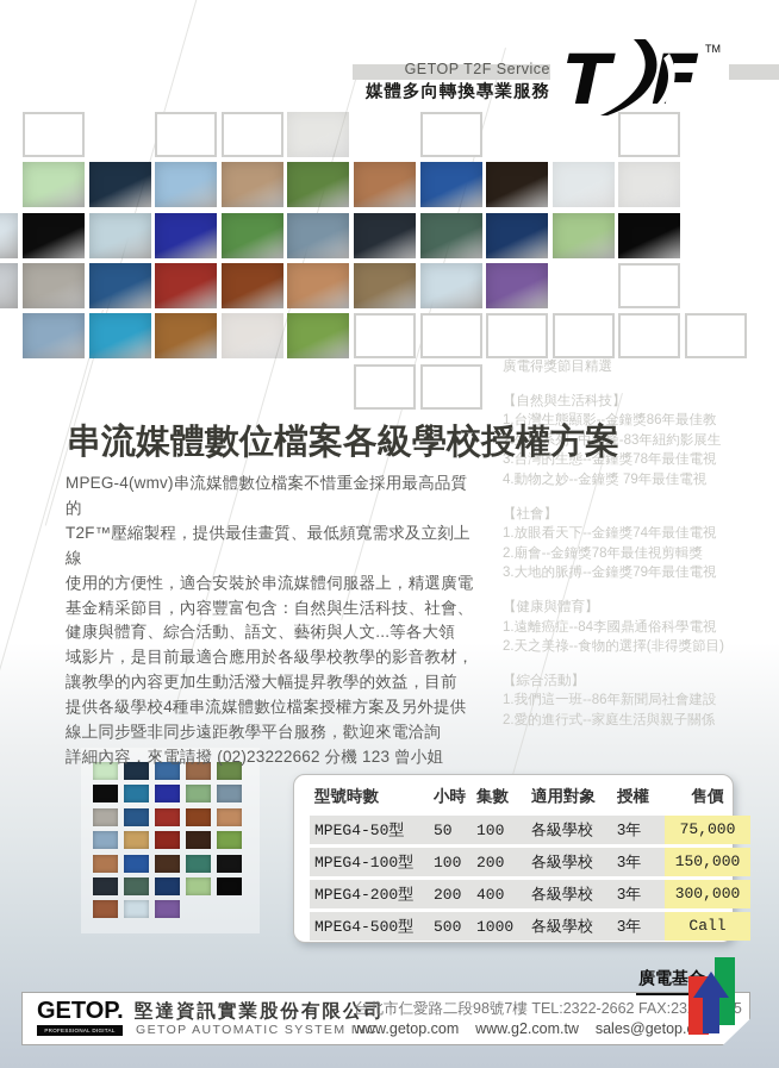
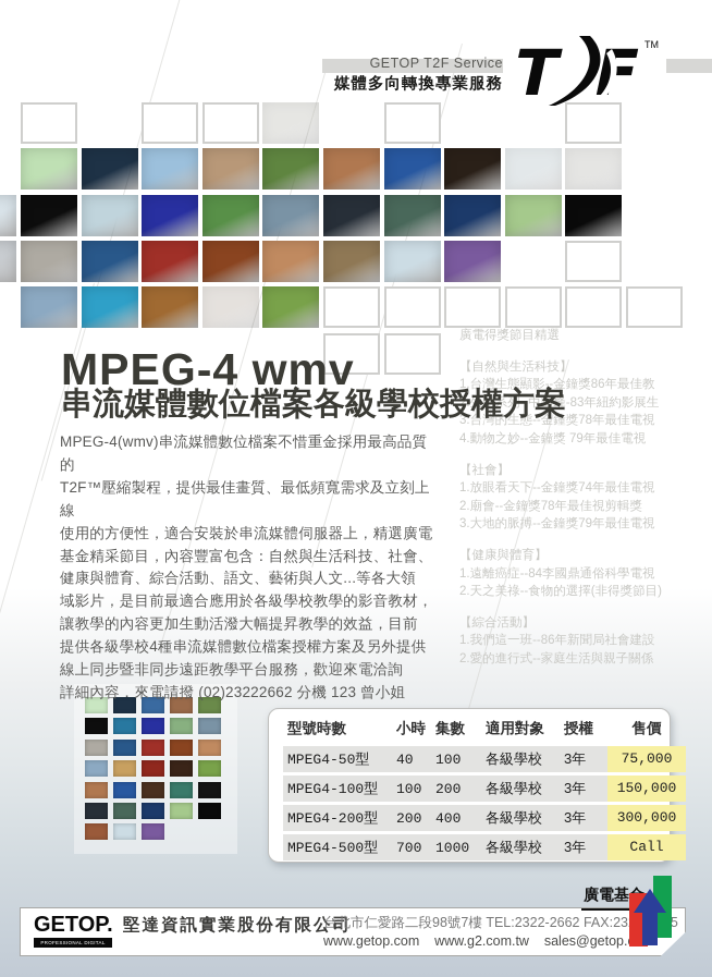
  GETOP T2F Service
  媒體多向轉換專業服務
  TM
+ MPEG-4 wmv
  串流媒體數位檔案各級學校授權方案
  MPEG-4(wmv)串流媒體數位檔案不惜重金採用最高品質的
  T2F™壓縮製程，提供最佳畫質、最低頻寬需求及立刻上線
  使用的方便性，適合安裝於串流媒體伺服器上，精選廣電
  基金精采節目，內容豐富包含：自然與生活科技、社會、
  健康與體育、綜合活動、語文、藝術與人文...等各大領
  域影片，是目前最適合應用於各級學校教學的影音教材，
  讓教學的內容更加生動活潑大幅提昇教學的效益，目前
  提供各級學校4種串流媒體數位檔案授權方案及另外提供
  線上同步暨非同步遠距教學平台服務，歡迎來電洽詢
  詳細內容．來電請撥 (02)23222662 分機 123 曾小姐
  廣電得獎節目精選
  【自然與生活科技】
  1.台灣生態顯影--金鐘獎86年最佳教
  2.生態系列--中國蜂-83年紐約影展生
  3.台灣的生態--金鐘獎78年最佳電視
  4.動物之妙--金鐘獎 79年最佳電視
  【社會】
  1.放眼看天下--金鐘獎74年最佳電視
  2.廟會--金鐘獎78年最佳視剪輯獎
  3.大地的脈搏--金鐘獎79年最佳電視
  【健康與體育】
  1.遠離癌症--84李國鼎通俗科學電視
  2.天之美祿--食物的選擇(非得獎節目)
  【綜合活動】
  1.我們這一班--86年新聞局社會建設
  2.愛的進行式--家庭生活與親子關係
  型號時數
  小時
  集數
  適用對象
  授權
  售價
  MPEG4-50型
- 50
+ 40
  100
  各級學校
  3年
  75,000
  MPEG4-100型
  100
  200
  各級學校
  3年
  150,000
  MPEG4-200型
  200
  400
  各級學校
  3年
  300,000
  MPEG4-500型
- 500
+ 700
  1000
  各級學校
  3年
  Call
  廣電基
  GETOP.
  堅達資訊實業股份有限公司
- GETOP AUTOMATIC SYSTEM INC.
  台北市仁愛路二段98號7樓 TEL:2322-2662 FAX:235
  www.getop.com www.g2.com.tw sales@getop.
